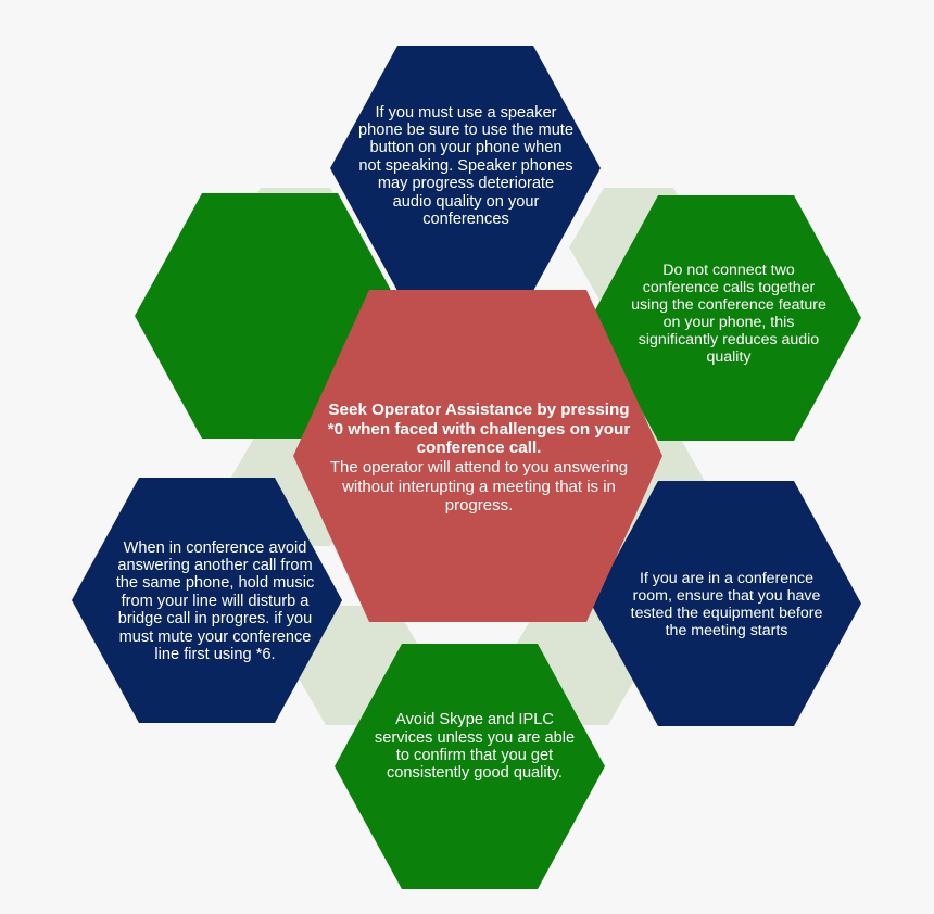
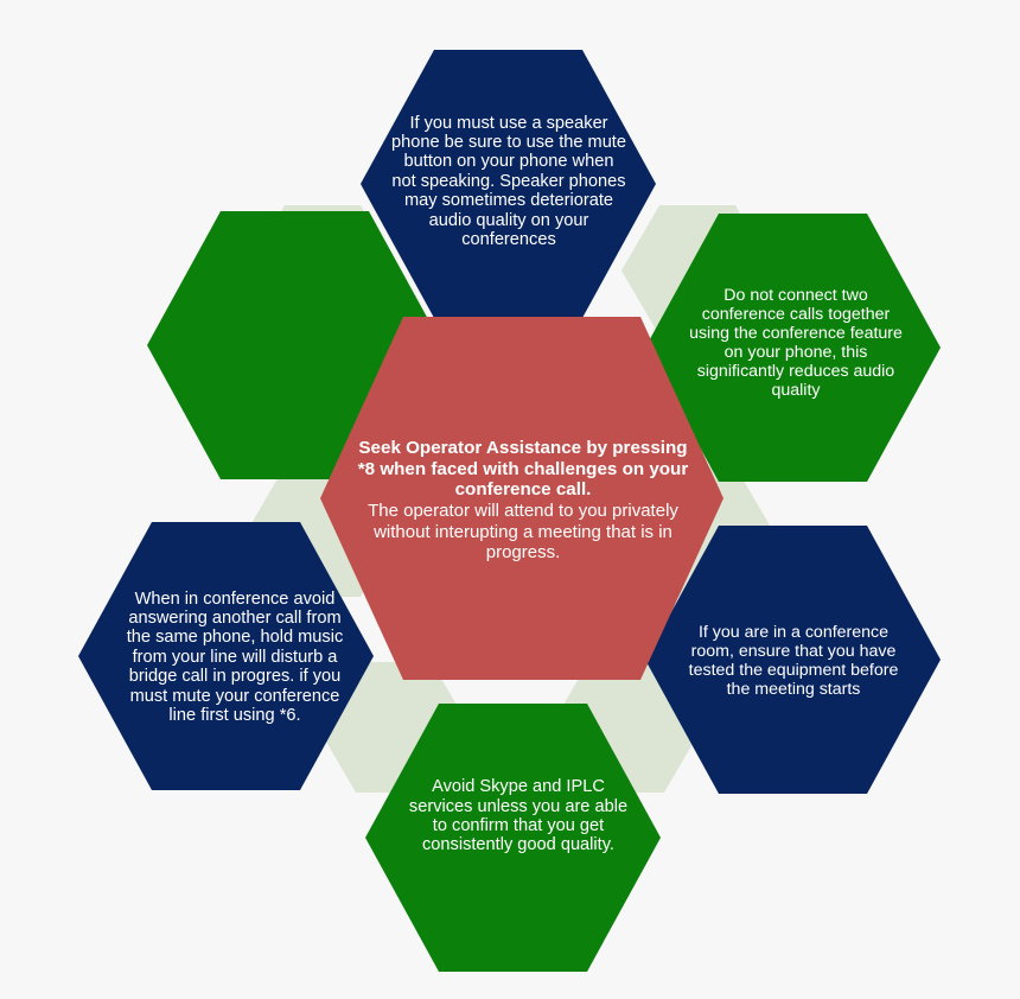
- If you must use a speaker phone be sure to use the mute button on your phone when not speaking. Speaker phones may progress deteriorate audio quality on your conferences
+ If you must use a speaker phone be sure to use the mute button on your phone when not speaking. Speaker phones may sometimes deteriorate audio quality on your conferences
  Do not connect two conference calls together using the conference feature on your phone, this significantly reduces audio quality
  When in conference avoid answering another call from the same phone, hold music from your line will disturb a bridge call in progres. if you must mute your conference line first using *6.
  If you are in a conference room, ensure that you have tested the equipment before the meeting starts
  Avoid Skype and IPLC services unless you are able to confirm that you get consistently good quality.
- Seek Operator Assistance by pressing *0 when faced with challenges on your conference call.
+ Seek Operator Assistance by pressing *8 when faced with challenges on your conference call.
- The operator will attend to you answering without interupting a meeting that is in progress.
+ The operator will attend to you privately without interupting a meeting that is in progress.
